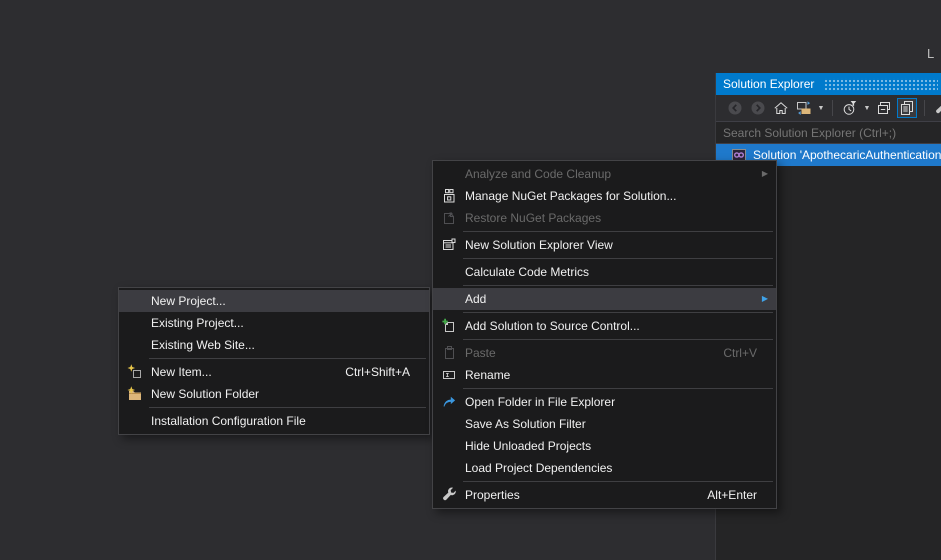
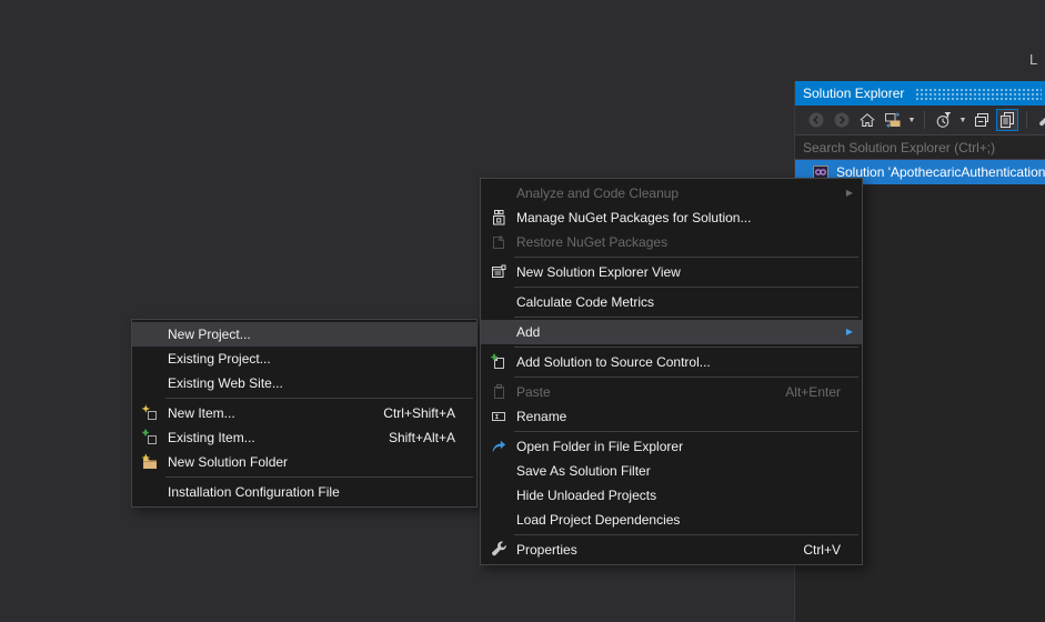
  L
  Solution Explorer
  Search Solution Explorer (Ctrl+;)
  Solution 'ApothecaricAuthentication
  New Project...
  Existing Project...
  Existing Web Site...
  New Item...
  Ctrl+Shift+A
+ Existing Item...
+ Shift+Alt+A
  New Solution Folder
  Installation Configuration File
  Analyze and Code Cleanup
  ▶
  Manage NuGet Packages for Solution...
  Restore NuGet Packages
  New Solution Explorer View
  Calculate Code Metrics
  Add
  ▶
  Add Solution to Source Control...
  Paste
- Ctrl+V
+ Alt+Enter
  Rename
  Open Folder in File Explorer
  Save As Solution Filter
  Hide Unloaded Projects
  Load Project Dependencies
  Properties
- Alt+Enter
+ Ctrl+V
